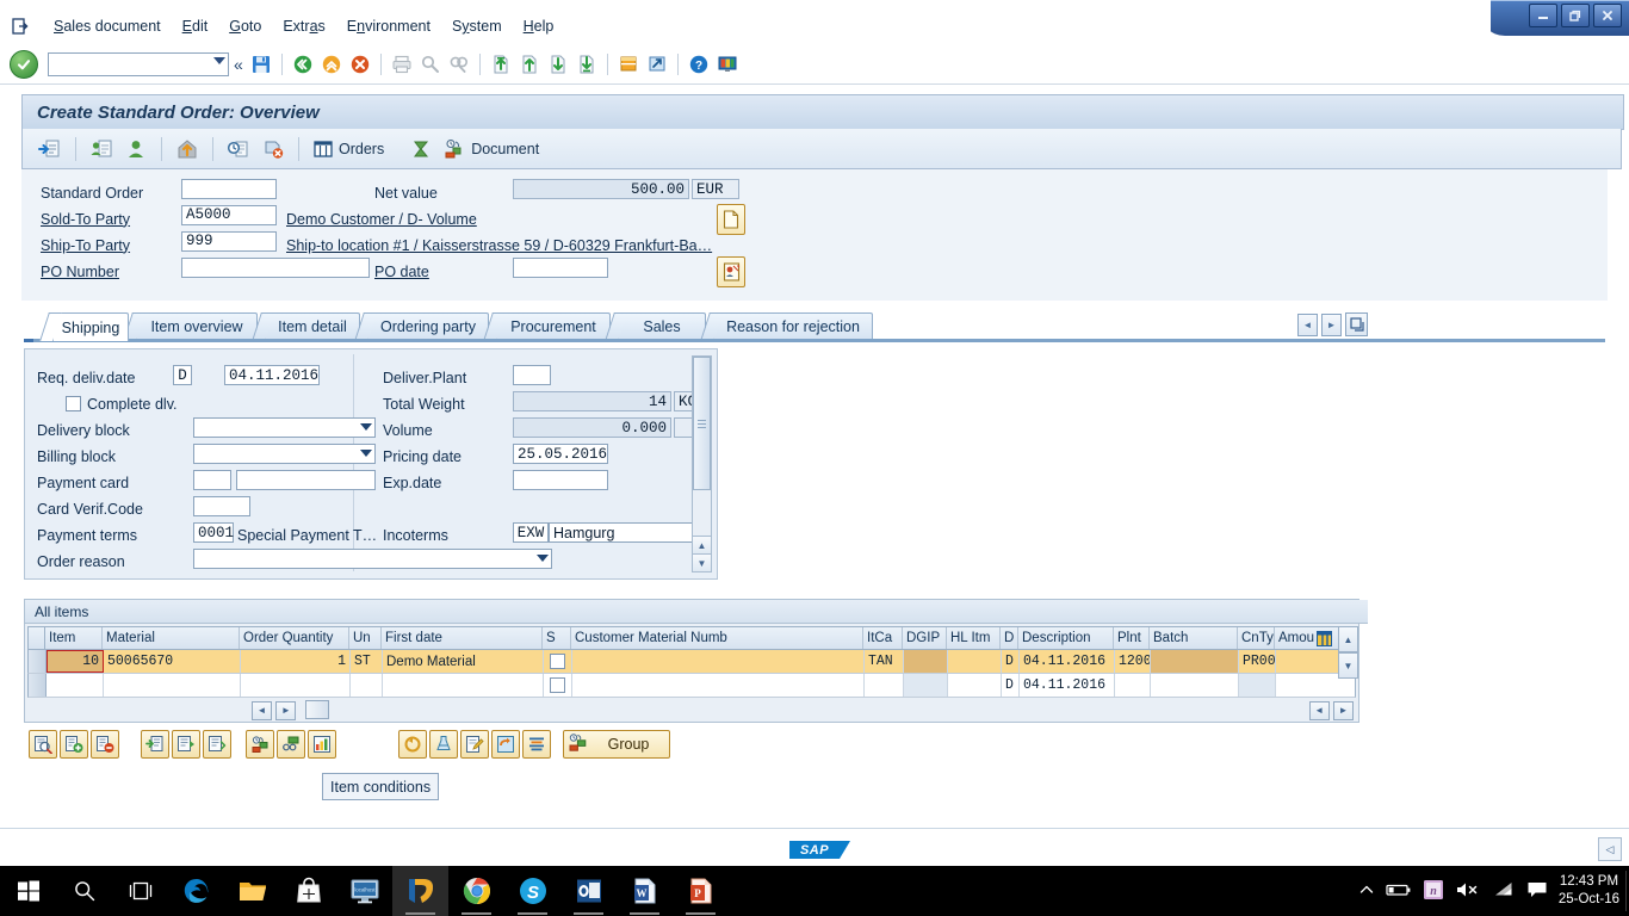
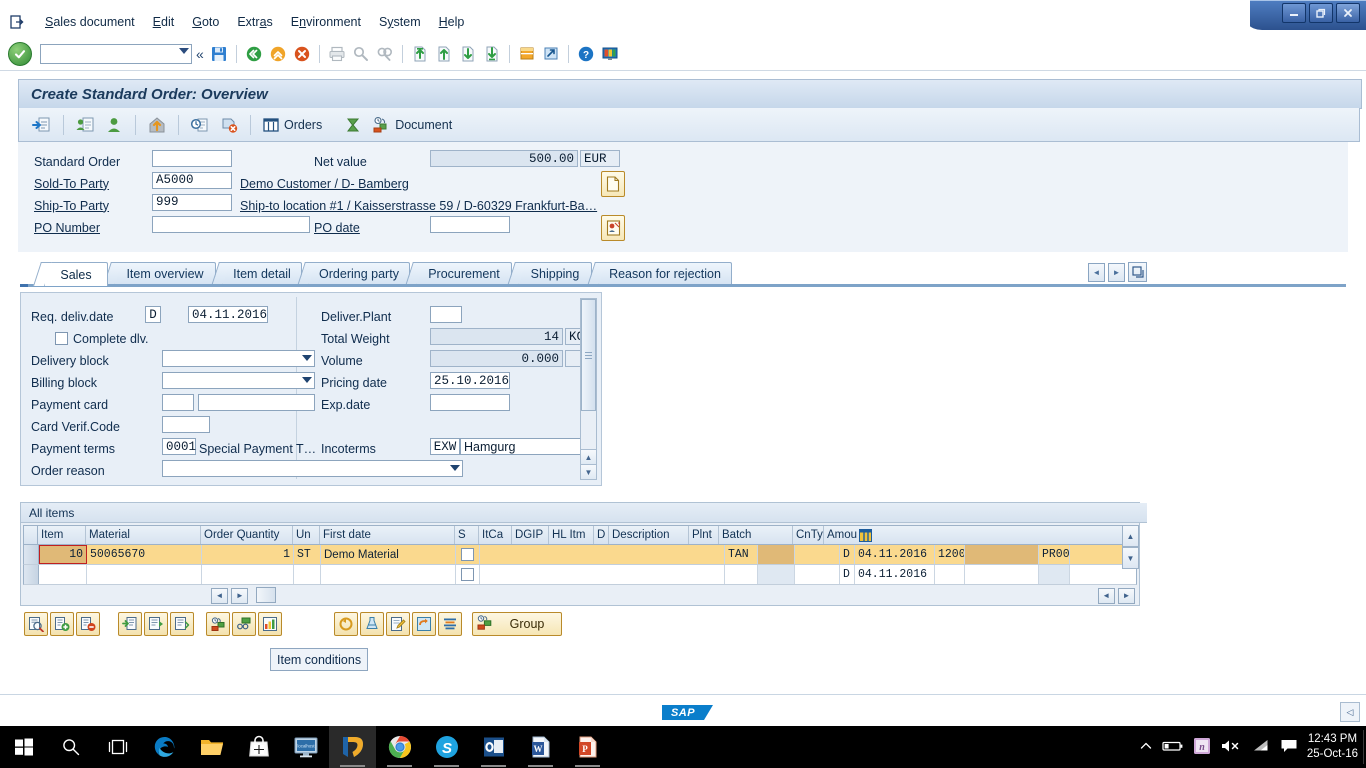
  Sales document
  Edit
  Goto
  Extras
  Environment
  System
  Help
  «
  ?
  Create Standard Order: Overview
  Orders
  Document
  Standard Order
  Net value
  500.00
  EUR
  Sold-To Party
  A5000
- Demo Customer / D- Volume
+ Demo Customer / D- Bamberg
  Ship-To Party
  999
  Ship-to location #1 / Kaisserstrasse 59 / D-60329 Frankfurt-Ba…
  PO Number
  PO date
- Shipping
+ Sales
  Item overview
  Item detail
  Ordering party
  Procurement
- Sales
+ Shipping
  Reason for rejection
  ◄
  ►
  Req. deliv.date
  D
  04.11.2016
  Deliver.Plant
  Complete dlv.
  Total Weight
  14
  Delivery block
  Volume
  0.000
  Billing block
  Pricing date
- 25.05.2016
+ 25.10.2016
  Payment card
  Exp.date
  Card Verif.Code
  Payment terms
  0001
  Special Payment T…
  Incoterms
  EXW
  Hamgurg
  Order reason
  ▲
  ▼
  All items
  Item
  Material
  Order Quantity
  Un
  First date
  S
- Customer Material Numb
  ItCa
  DGIP
  HL Itm
  D
  Description
  Plnt
  Batch
  CnTy
  Amou
  10
  50065670
  1
  ST
  Demo Material
  TAN
  D
  04.11.2016
  1200
  PR00
  D
  04.11.2016
  ▲
  ▼
  ◄ ►
  ◄ ►
  Group
  Item conditions
  SAP
  ◁
  S
  W
  P
  n
  12:43 PM
  25-Oct-16
